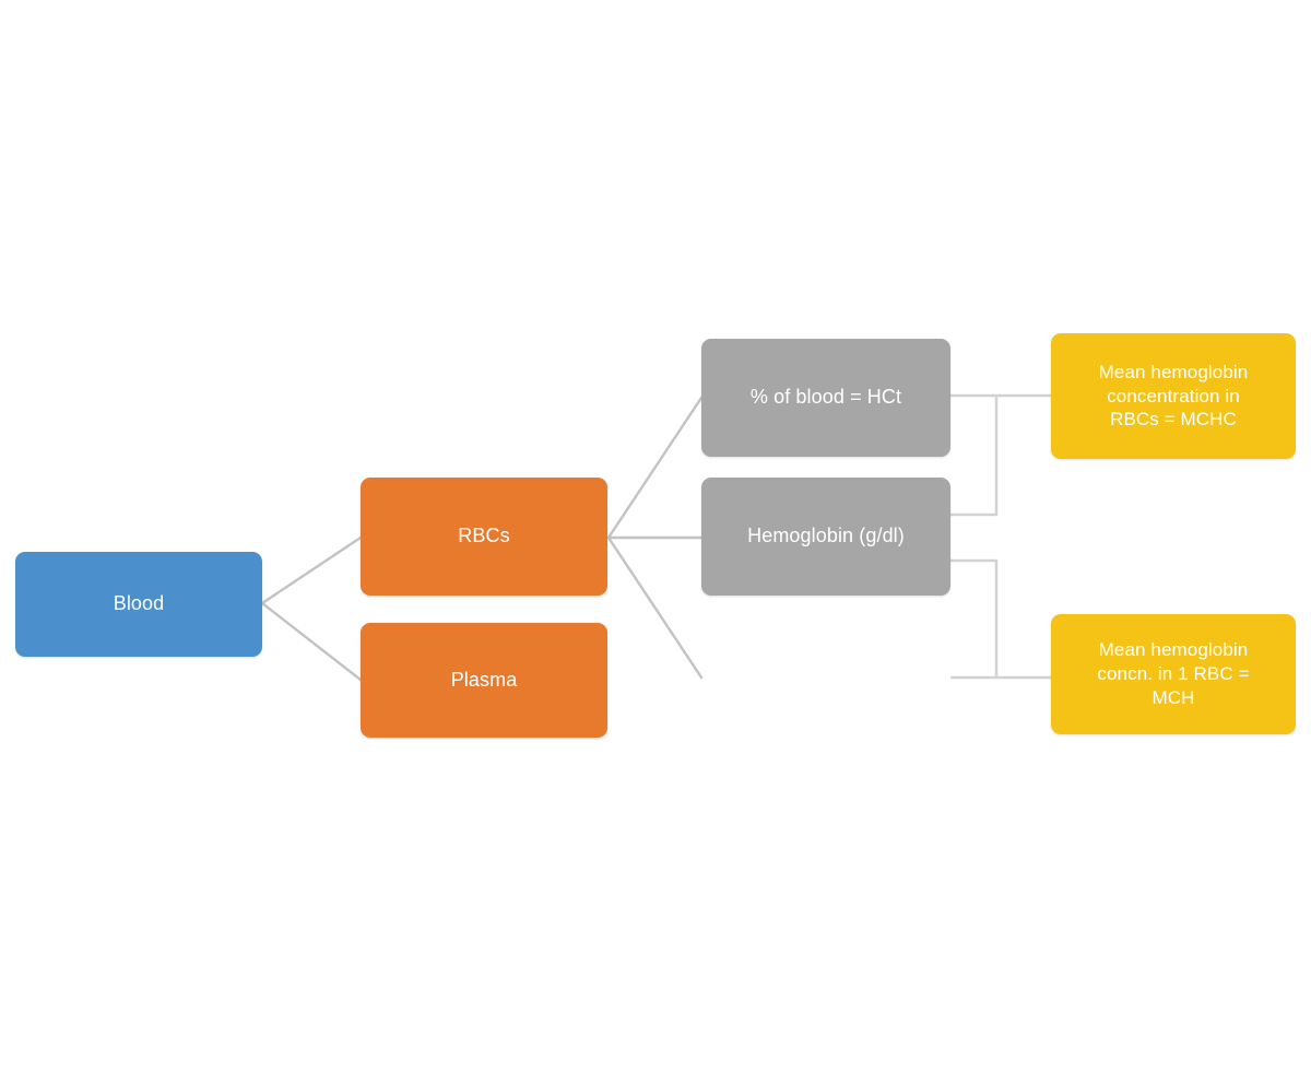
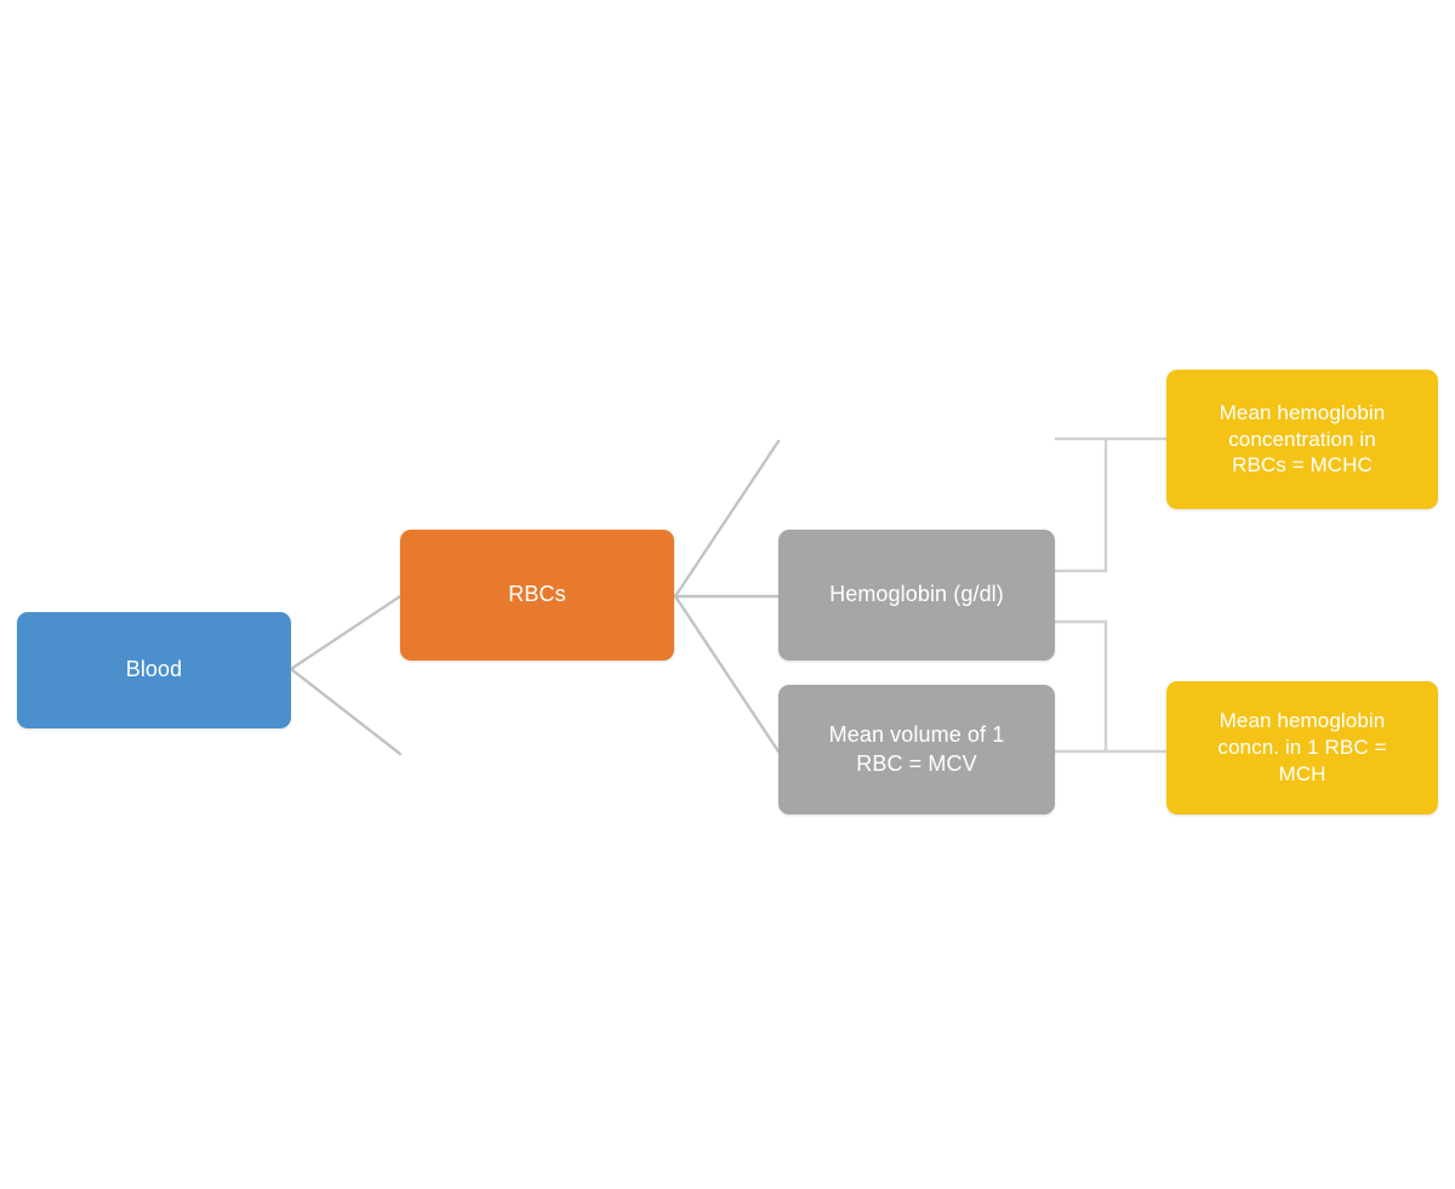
  Blood
  RBCs
- Plasma
- % of blood = HCt
  Hemoglobin (g/dl)
+ Mean volume of 1
+ RBC = MCV
  Mean hemoglobin
  concentration in
  RBCs = MCHC
  Mean hemoglobin
  concn. in 1 RBC =
  MCH
